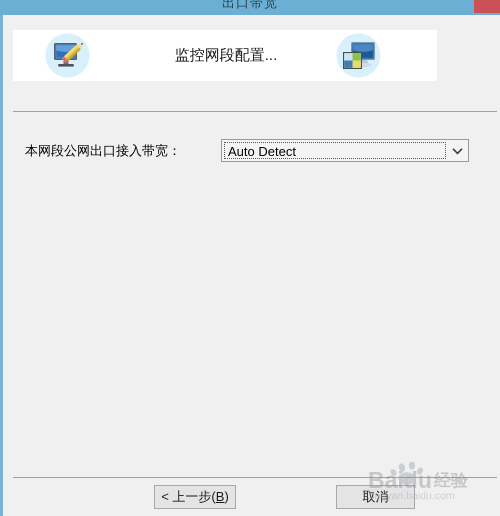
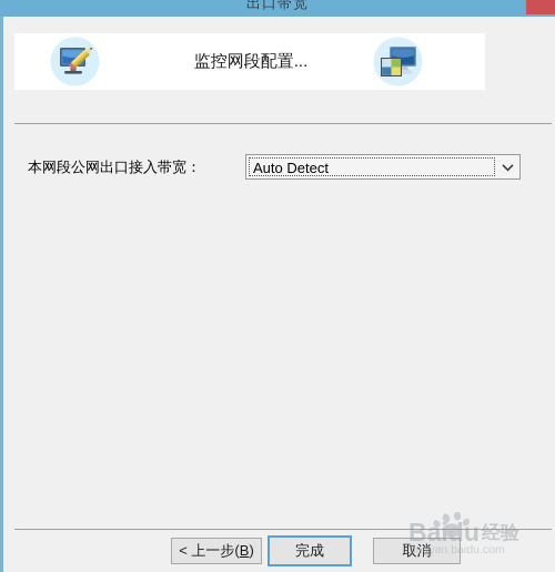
  出口带宽
  监控网段配置...
  本网段公网出口接入带宽：
  Auto Detect
  < 上一步(B)
+ 完成
  取消
  Baidu
  经验
  jingyan.baidu.com
